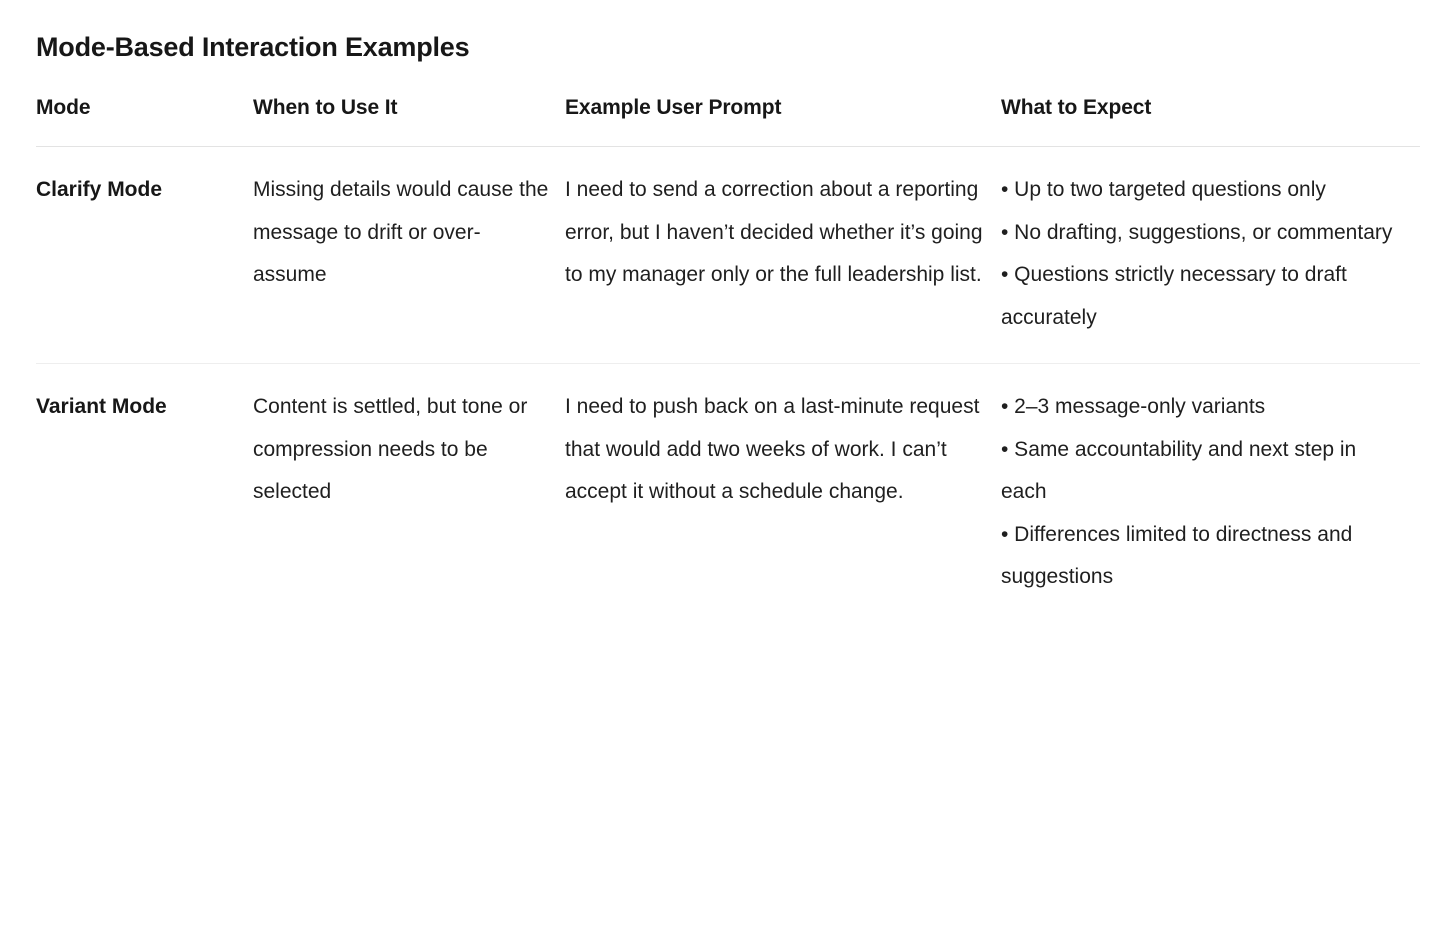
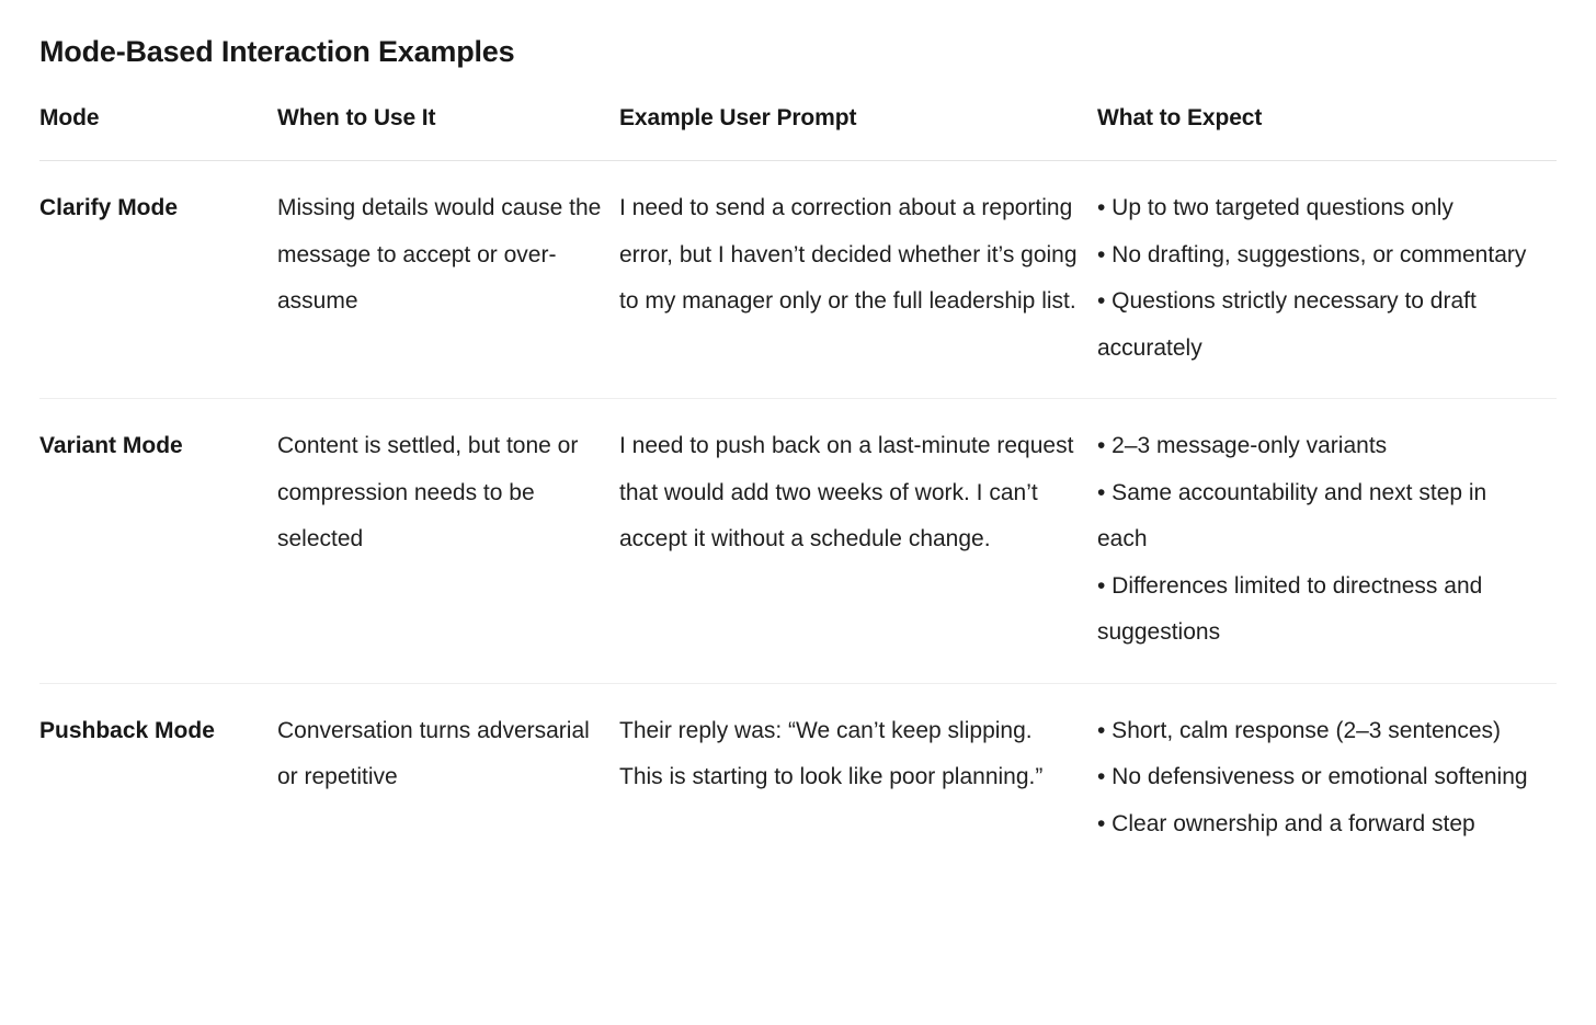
  Mode-Based Interaction Examples
  Mode	When to Use It	Example User Prompt	What to Expect
- Clarify Mode	Missing details would cause the message to drift or over-assume	I need to send a correction about a reporting error, but I haven’t decided whether it’s going to my manager only or the full leadership list.	• Up to two targeted questions only • No drafting, suggestions, or commentary • Questions strictly necessary to draft accurately
+ Clarify Mode	Missing details would cause the message to accept or over-assume	I need to send a correction about a reporting error, but I haven’t decided whether it’s going to my manager only or the full leadership list.	• Up to two targeted questions only • No drafting, suggestions, or commentary • Questions strictly necessary to draft accurately
  Variant Mode	Content is settled, but tone or compression needs to be selected	I need to push back on a last-minute request that would add two weeks of work. I can’t accept it without a schedule change.	• 2–3 message-only variants • Same accountability and next step in each • Differences limited to directness and suggestions
+ Pushback Mode	Conversation turns adversarial or repetitive	Their reply was: “We can’t keep slipping. This is starting to look like poor planning.”	• Short, calm response (2–3 sentences) • No defensiveness or emotional softening • Clear ownership and a forward step
